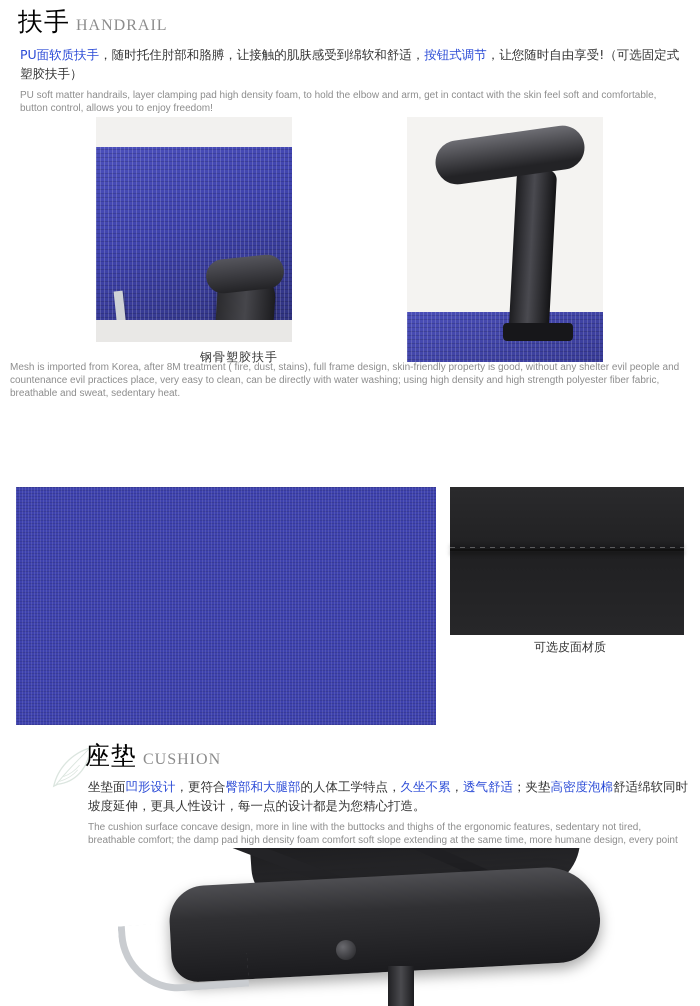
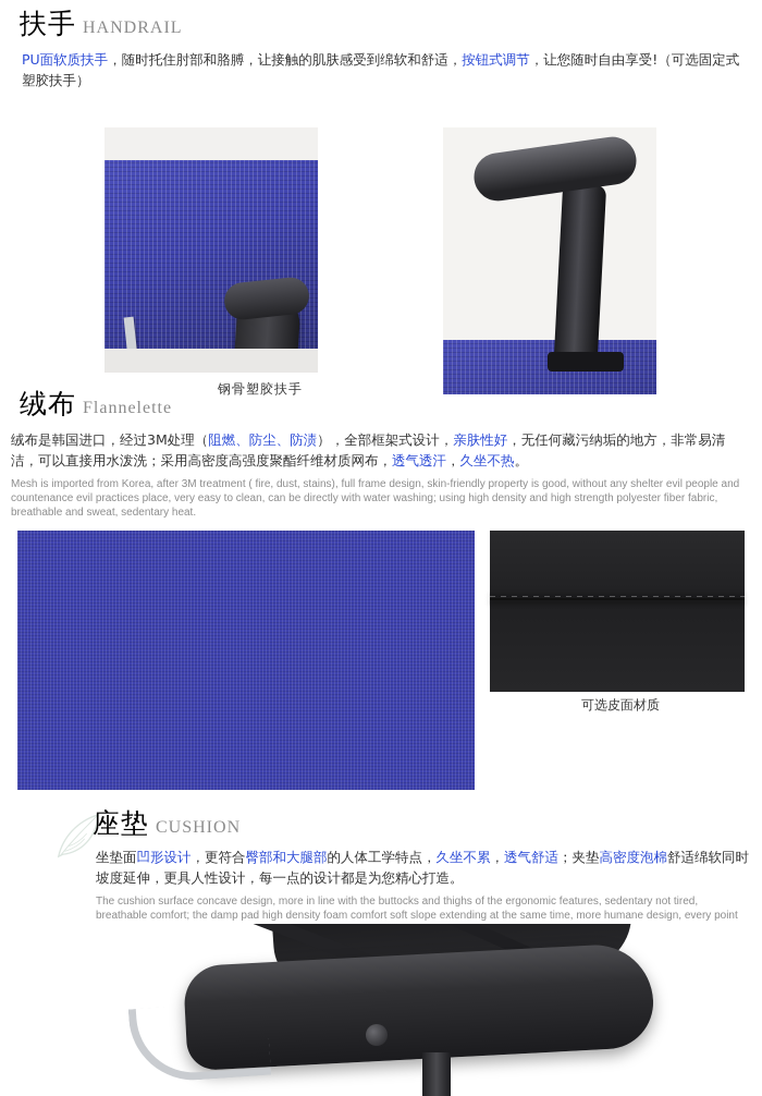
  扶手
  HANDRAIL
  PU面软质扶手，随时托住肘部和胳膊，让接触的肌肤感受到绵软和舒适，按钮式调节，让您随时自由享受!（可选固定式塑胶扶手）
- PU soft matter handrails, layer clamping pad high density foam, to hold the elbow and arm, get in contact with the skin feel soft and comfortable, button control, allows you to enjoy freedom!
  钢骨塑胶扶手
+ 绒布
+ Flannelette
+ 绒布是韩国进口，经过3M处理（阻燃、防尘、防渍），全部框架式设计，亲肤性好，无任何藏污纳垢的地方，非常易清洁，可以直接用水泼洗；采用高密度高强度聚酯纤维材质网布，透气透汗，久坐不热。
- Mesh is imported from Korea, after 8M treatment ( fire, dust, stains), full frame design, skin-friendly property is good, without any shelter evil people and countenance evil practices place, very easy to clean, can be directly with water washing; using high density and high strength polyester fiber fabric, breathable and sweat, sedentary heat.
+ Mesh is imported from Korea, after 3M treatment ( fire, dust, stains), full frame design, skin-friendly property is good, without any shelter evil people and countenance evil practices place, very easy to clean, can be directly with water washing; using high density and high strength polyester fiber fabric, breathable and sweat, sedentary heat.
  可选皮面材质
  座垫
  CUSHION
  坐垫面凹形设计，更符合臀部和大腿部的人体工学特点，久坐不累，透气舒适；夹垫高密度泡棉舒适绵软同时坡度延伸，更具人性设计，每一点的设计都是为您精心打造。
  The cushion surface concave design, more in line with the buttocks and thighs of the ergonomic features, sedentary not tired, breathable comfort; the damp pad high density foam comfort soft slope extending at the same time, more humane design, every point
